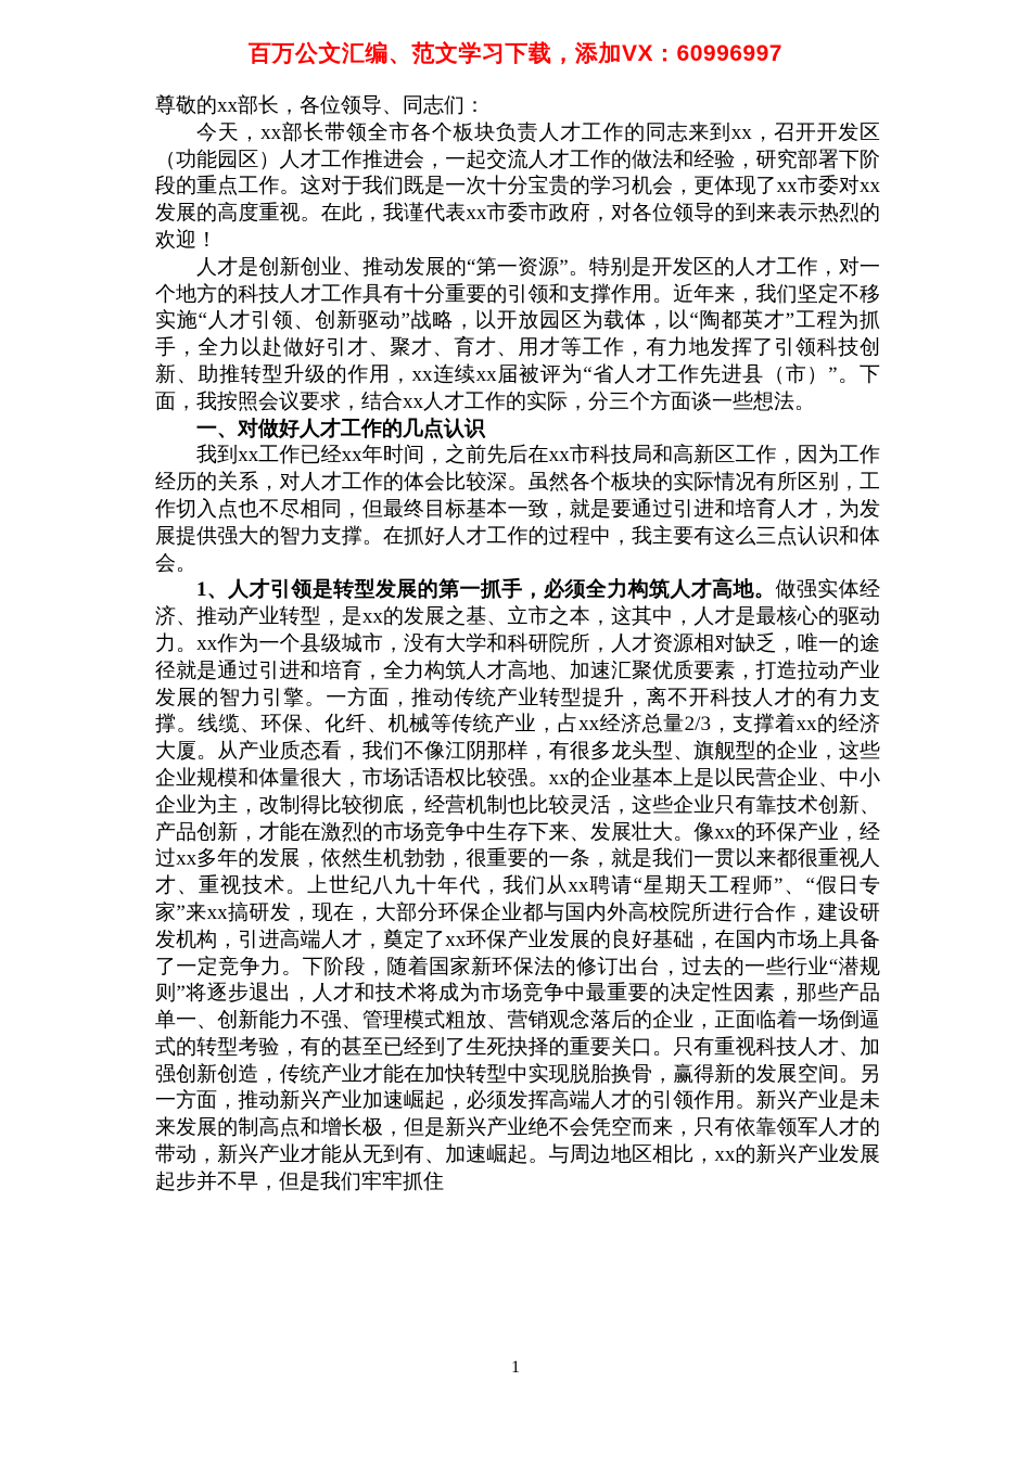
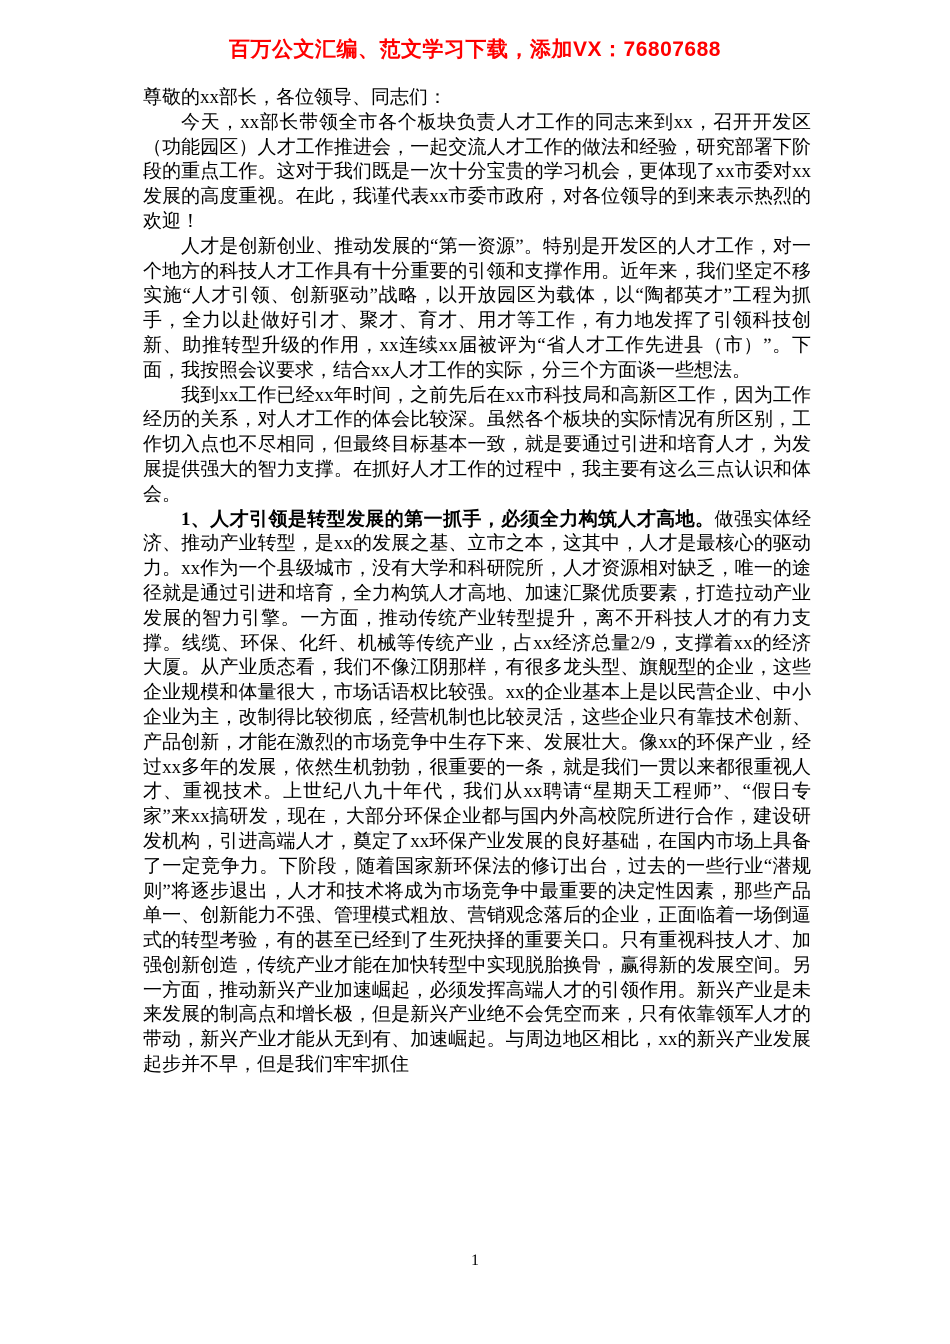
- 百万公文汇编、范文学习下载，添加VX：60996997
+ 百万公文汇编、范文学习下载，添加VX：76807688
  尊敬的xx部长，各位领导、同志们：
  今天，xx部长带领全市各个板块负责人才工作的同志来到xx，召开开发区（功能园区）人才工作推进会，一起交流人才工作的做法和经验，研究部署下阶段的重点工作。这对于我们既是一次十分宝贵的学习机会，更体现了xx市委对xx发展的高度重视。在此，我谨代表xx市委市政府，对各位领导的到来表示热烈的欢迎！
  人才是创新创业、推动发展的“第一资源”。特别是开发区的人才工作，对一个地方的科技人才工作具有十分重要的引领和支撑作用。近年来，我们坚定不移实施“人才引领、创新驱动”战略，以开放园区为载体，以“陶都英才”工程为抓手，全力以赴做好引才、聚才、育才、用才等工作，有力地发挥了引领科技创新、助推转型升级的作用，xx连续xx届被评为“省人才工作先进县（市）”。下面，我按照会议要求，结合xx人才工作的实际，分三个方面谈一些想法。
- 一、对做好人才工作的几点认识
  我到xx工作已经xx年时间，之前先后在xx市科技局和高新区工作，因为工作经历的关系，对人才工作的体会比较深。虽然各个板块的实际情况有所区别，工作切入点也不尽相同，但最终目标基本一致，就是要通过引进和培育人才，为发展提供强大的智力支撑。在抓好人才工作的过程中，我主要有这么三点认识和体会。
- 1、人才引领是转型发展的第一抓手，必须全力构筑人才高地。做强实体经济、推动产业转型，是xx的发展之基、立市之本，这其中，人才是最核心的驱动力。xx作为一个县级城市，没有大学和科研院所，人才资源相对缺乏，唯一的途径就是通过引进和培育，全力构筑人才高地、加速汇聚优质要素，打造拉动产业发展的智力引擎。一方面，推动传统产业转型提升，离不开科技人才的有力支撑。线缆、环保、化纤、机械等传统产业，占xx经济总量2/3，支撑着xx的经济大厦。从产业质态看，我们不像江阴那样，有很多龙头型、旗舰型的企业，这些企业规模和体量很大，市场话语权比较强。xx的企业基本上是以民营企业、中小企业为主，改制得比较彻底，经营机制也比较灵活，这些企业只有靠技术创新、产品创新，才能在激烈的市场竞争中生存下来、发展壮大。像xx的环保产业，经过xx多年的发展，依然生机勃勃，很重要的一条，就是我们一贯以来都很重视人才、重视技术。上世纪八九十年代，我们从xx聘请“星期天工程师”、“假日专家”来xx搞研发，现在，大部分环保企业都与国内外高校院所进行合作，建设研发机构，引进高端人才，奠定了xx环保产业发展的良好基础，在国内市场上具备了一定竞争力。下阶段，随着国家新环保法的修订出台，过去的一些行业“潜规则”将逐步退出，人才和技术将成为市场竞争中最重要的决定性因素，那些产品单一、创新能力不强、管理模式粗放、营销观念落后的企业，正面临着一场倒逼式的转型考验，有的甚至已经到了生死抉择的重要关口。只有重视科技人才、加强创新创造，传统产业才能在加快转型中实现脱胎换骨，赢得新的发展空间。另一方面，推动新兴产业加速崛起，必须发挥高端人才的引领作用。新兴产业是未来发展的制高点和增长极，但是新兴产业绝不会凭空而来，只有依靠领军人才的带动，新兴产业才能从无到有、加速崛起。与周边地区相比，xx的新兴产业发展起步并不早，但是我们牢牢抓住
+ 1、人才引领是转型发展的第一抓手，必须全力构筑人才高地。做强实体经济、推动产业转型，是xx的发展之基、立市之本，这其中，人才是最核心的驱动力。xx作为一个县级城市，没有大学和科研院所，人才资源相对缺乏，唯一的途径就是通过引进和培育，全力构筑人才高地、加速汇聚优质要素，打造拉动产业发展的智力引擎。一方面，推动传统产业转型提升，离不开科技人才的有力支撑。线缆、环保、化纤、机械等传统产业，占xx经济总量2/9，支撑着xx的经济大厦。从产业质态看，我们不像江阴那样，有很多龙头型、旗舰型的企业，这些企业规模和体量很大，市场话语权比较强。xx的企业基本上是以民营企业、中小企业为主，改制得比较彻底，经营机制也比较灵活，这些企业只有靠技术创新、产品创新，才能在激烈的市场竞争中生存下来、发展壮大。像xx的环保产业，经过xx多年的发展，依然生机勃勃，很重要的一条，就是我们一贯以来都很重视人才、重视技术。上世纪八九十年代，我们从xx聘请“星期天工程师”、“假日专家”来xx搞研发，现在，大部分环保企业都与国内外高校院所进行合作，建设研发机构，引进高端人才，奠定了xx环保产业发展的良好基础，在国内市场上具备了一定竞争力。下阶段，随着国家新环保法的修订出台，过去的一些行业“潜规则”将逐步退出，人才和技术将成为市场竞争中最重要的决定性因素，那些产品单一、创新能力不强、管理模式粗放、营销观念落后的企业，正面临着一场倒逼式的转型考验，有的甚至已经到了生死抉择的重要关口。只有重视科技人才、加强创新创造，传统产业才能在加快转型中实现脱胎换骨，赢得新的发展空间。另一方面，推动新兴产业加速崛起，必须发挥高端人才的引领作用。新兴产业是未来发展的制高点和增长极，但是新兴产业绝不会凭空而来，只有依靠领军人才的带动，新兴产业才能从无到有、加速崛起。与周边地区相比，xx的新兴产业发展起步并不早，但是我们牢牢抓住
  1
